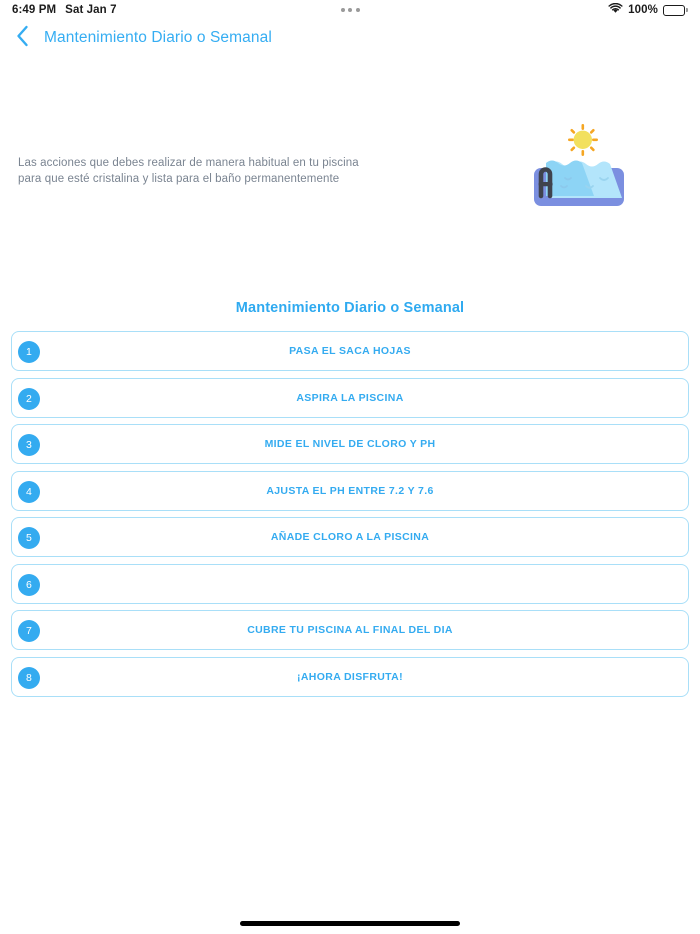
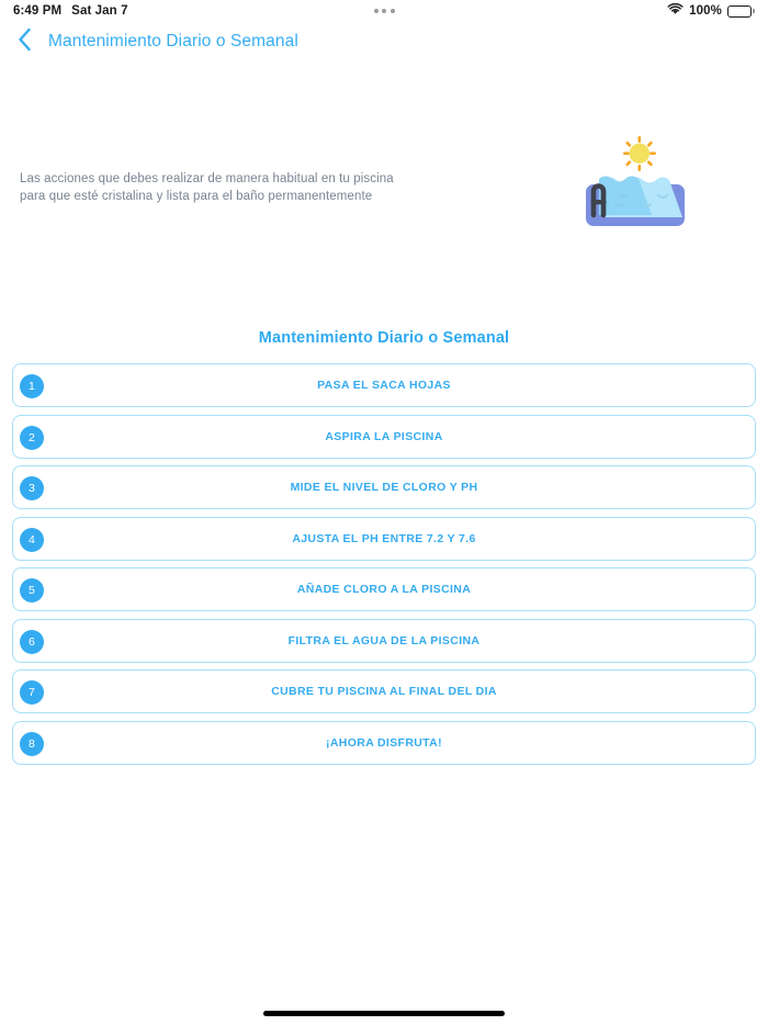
  6:49 PM
  Sat Jan 7
  100%
  Mantenimiento Diario o Semanal
  Las acciones que debes realizar de manera habitual en tu piscina para que esté cristalina y lista para el baño permanentemente
  Mantenimiento Diario o Semanal
  1
  PASA EL SACA HOJAS
  2
  ASPIRA LA PISCINA
  3
  MIDE EL NIVEL DE CLORO Y PH
  4
  AJUSTA EL PH ENTRE 7.2 Y 7.6
  5
  AÑADE CLORO A LA PISCINA
  6
+ FILTRA EL AGUA DE LA PISCINA
  7
  CUBRE TU PISCINA AL FINAL DEL DIA
  8
  ¡AHORA DISFRUTA!
